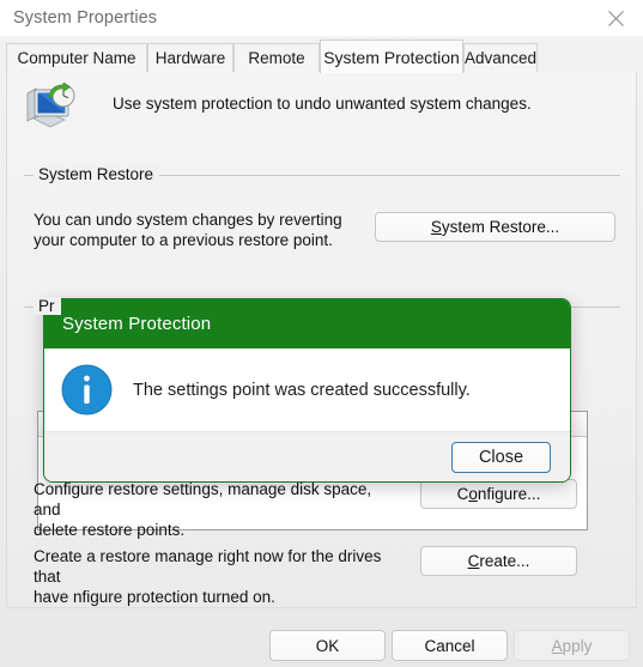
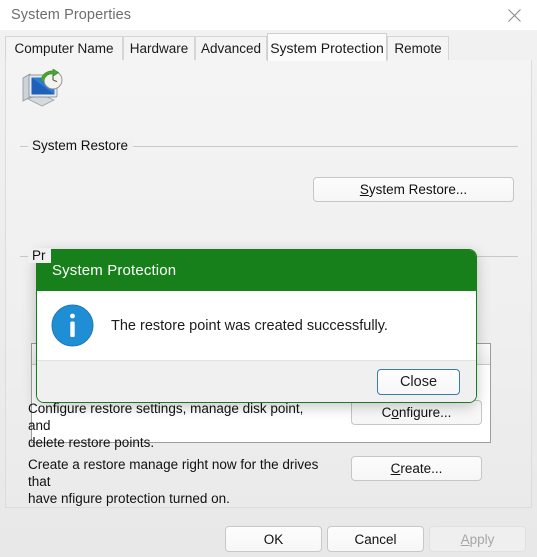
  System Properties
  Computer Name
  Hardware
- Remote
+ Advanced
  System Protection
- Advanced
+ Remote
- Use system protection to undo unwanted system changes.
  System Restore
- You can undo system changes by reverting
- your computer to a previous restore point.
  System Restore...
  Pr
- Configure restore settings, manage disk space, and
+ Configure restore settings, manage disk point, and
  delete restore points.
  Configure...
  Create a restore manage right now for the drives that
  have nfigure protection turned on.
  Create...
  OK
  Cancel
  Apply
  System Protection
- The settings point was created successfully.
+ The restore point was created successfully.
  Close
